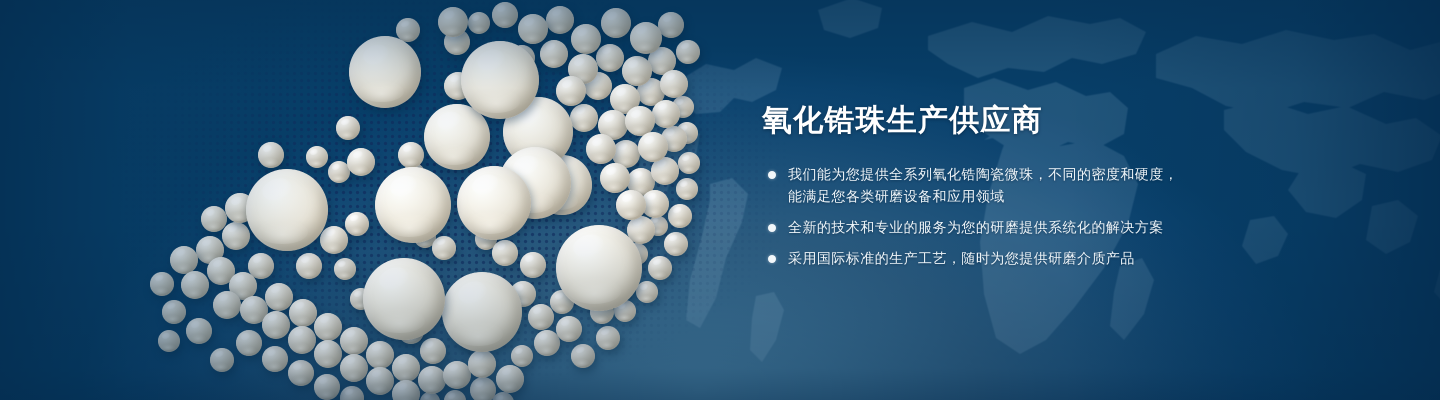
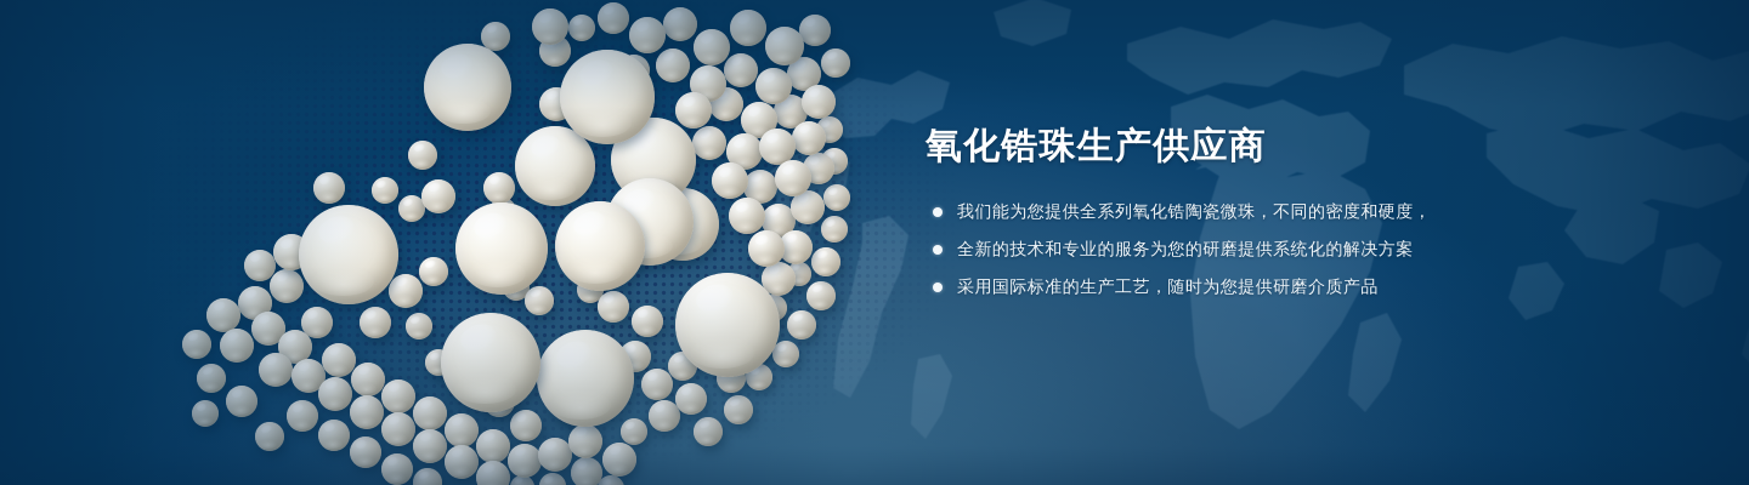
  氧化锆珠生产供应商
  我们能为您提供全系列氧化锆陶瓷微珠，不同的密度和硬度，
- 能满足您各类研磨设备和应用领域
  全新的技术和专业的服务为您的研磨提供系统化的解决方案
  采用国际标准的生产工艺，随时为您提供研磨介质产品
